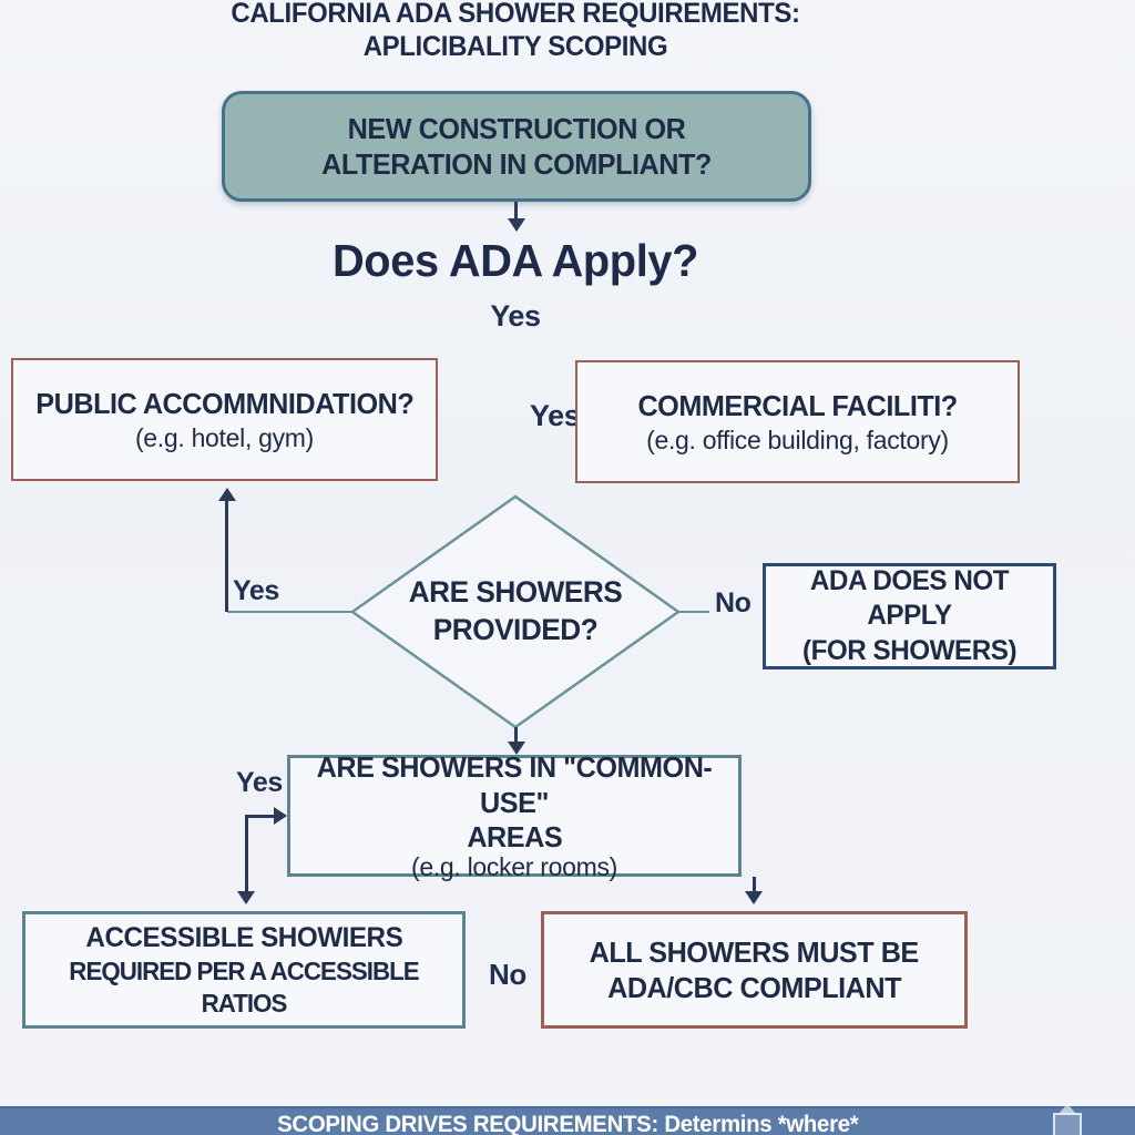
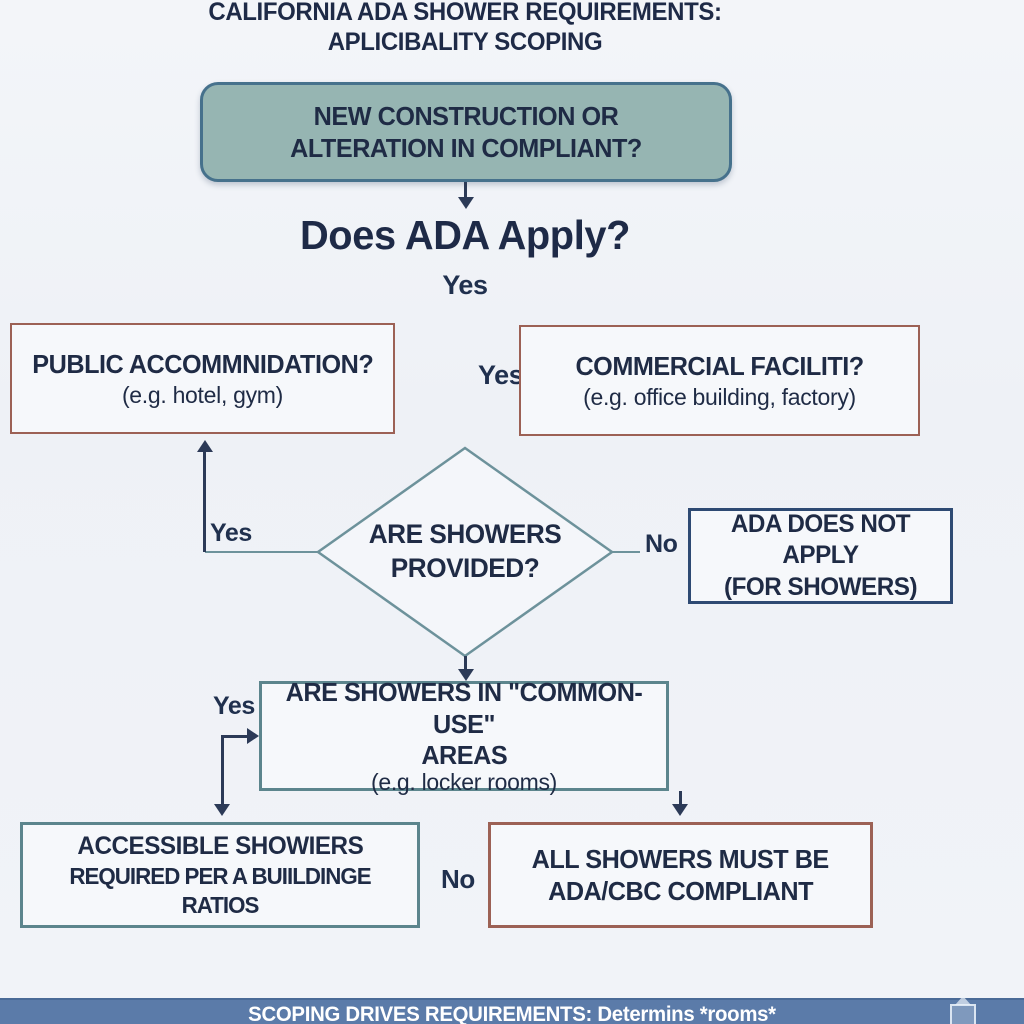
  CALIFORNIA ADA SHOWER REQUIREMENTS:
  APLICIBALITY SCOPING
  NEW CONSTRUCTION OR ALTERATION IN COMPLIANT?
  Does ADA Apply?
  Yes
  PUBLIC ACCOMMNIDATION?
  (e.g. hotel, gym)
  Yes
  COMMERCIAL FACILITI?
  (e.g. office building, factory)
  ARE SHOWERS
  PROVIDED?
  Yes
  No
  ADA DOES NOT APPLY
  (FOR SHOWERS)
  ARE SHOWERS IN "COMMON-USE"
  AREAS
  (e.g. locker rooms)
  Yes
  ACCESSIBLE SHOWIERS
- REQUIRED PER A ACCESSIBLE RATIOS
+ REQUIRED PER A BUIILDINGE RATIOS
  No
  ALL SHOWERS MUST BE
  ADA/CBC COMPLIANT
- SCOPING DRIVES REQUIREMENTS: Determins *where*
+ SCOPING DRIVES REQUIREMENTS: Determins *rooms*
